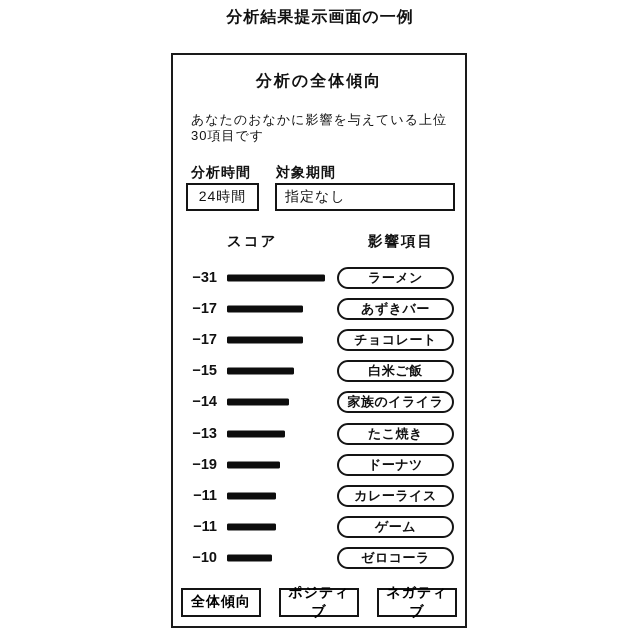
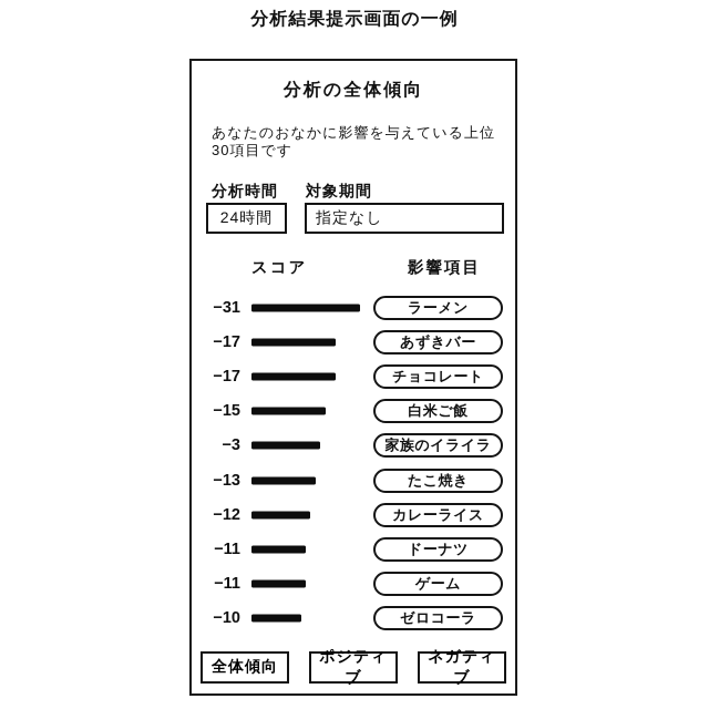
  分析結果提示画面の一例
  分析の全体傾向
  あなたのおなかに影響を与えている上位
  30項目です
  分析時間
  対象期間
  24時間
  指定なし
  スコア
  影響項目
  −31
  ラーメン
  −17
  あずきバー
  −17
  チョコレート
  −15
  白米ご飯
- −14
+ −3
  家族のイライラ
  −13
  たこ焼き
- −19
+ −12
- ドーナツ
+ カレーライス
  −11
- カレーライス
+ ドーナツ
  −11
  ゲーム
  −10
  ゼロコーラ
  全体傾向
  ポジティブ
  ネガティブ
